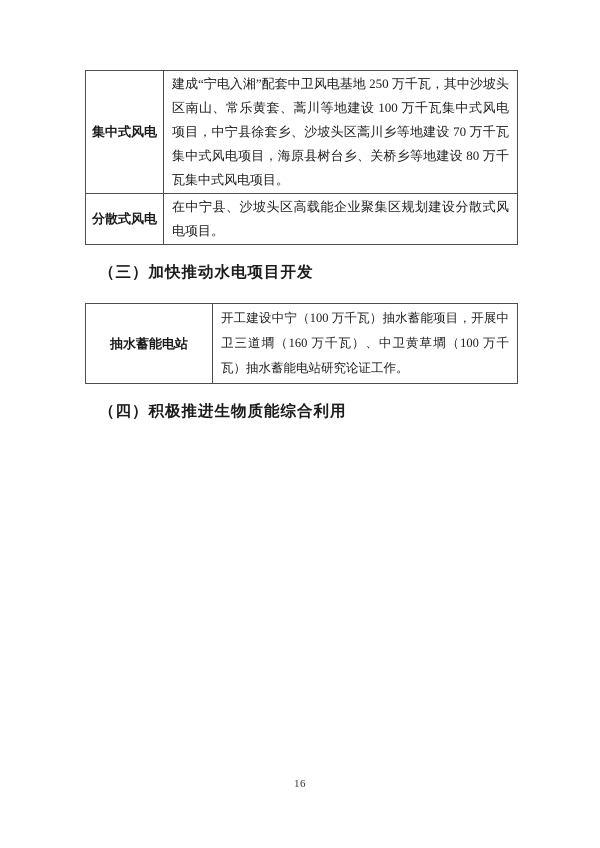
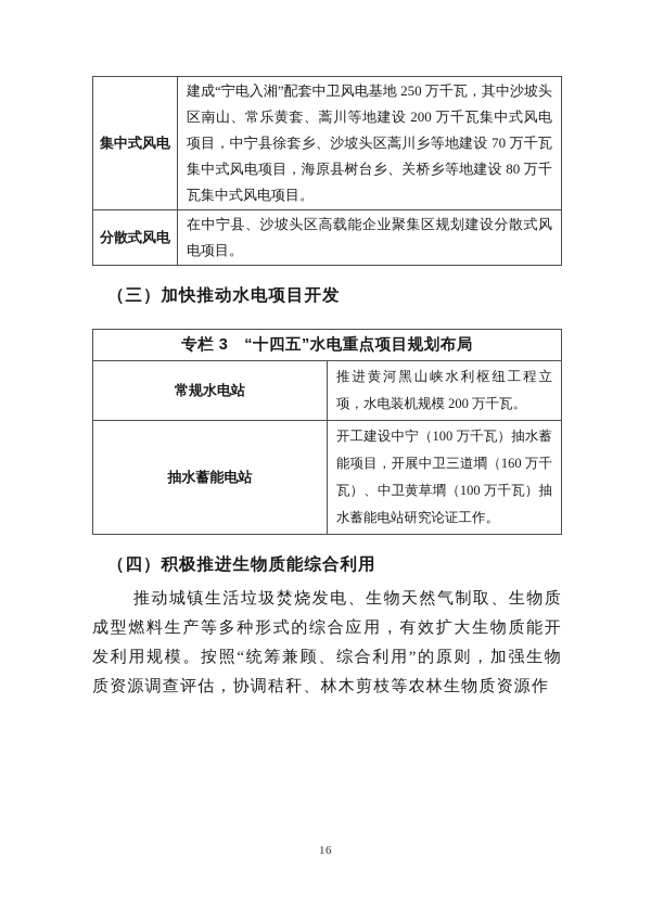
- 集中式风电	建成“宁电入湘”配套中卫风电基地 250 万千瓦，其中沙坡头区南山、常乐黄套、蒿川等地建设 100 万千瓦集中式风电项目，中宁县徐套乡、沙坡头区蒿川乡等地建设 70 万千瓦集中式风电项目，海原县树台乡、关桥乡等地建设 80 万千瓦集中式风电项目。
+ 集中式风电	建成“宁电入湘”配套中卫风电基地 250 万千瓦，其中沙坡头区南山、常乐黄套、蒿川等地建设 200 万千瓦集中式风电项目，中宁县徐套乡、沙坡头区蒿川乡等地建设 70 万千瓦集中式风电项目，海原县树台乡、关桥乡等地建设 80 万千瓦集中式风电项目。
  分散式风电	在中宁县、沙坡头区高载能企业聚集区规划建设分散式风电项目。
  （三）加快推动水电项目开发
+ 专栏 3 “十四五”水电重点项目规划布局
+ 常规水电站	推进黄河黑山峡水利枢纽工程立项，水电装机规模 200 万千瓦。
  抽水蓄能电站	开工建设中宁（100 万千瓦）抽水蓄能项目，开展中卫三道墹（160 万千瓦）、中卫黄草墹（100 万千瓦）抽水蓄能电站研究论证工作。
  （四）积极推进生物质能综合利用
+ 推动城镇生活垃圾焚烧发电、生物天然气制取、生物质成型燃料生产等多种形式的综合应用，有效扩大生物质能开发利用规模。按照“统筹兼顾、综合利用”的原则，加强生物质资源调查评估，协调秸秆、林木剪枝等农林生物质资源作
  16
